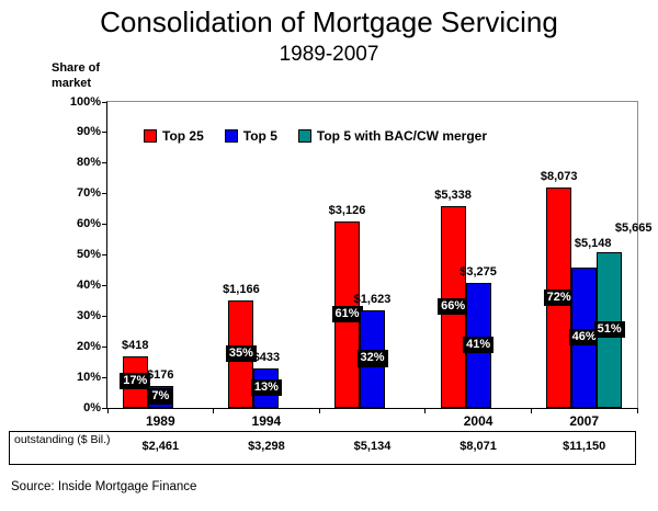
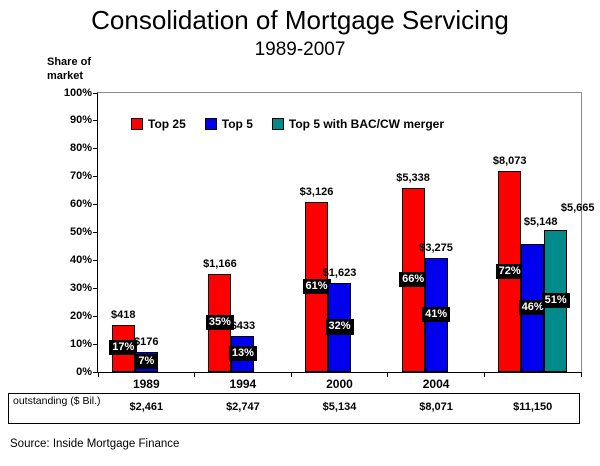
  Consolidation of Mortgage Servicing
  1989-2007
  Share of
  market
  Top 25
  Top 5
  Top 5 with BAC/CW merger
  100%
  90%
  80%
  70%
  60%
  50%
  40%
  30%
  20%
  10%
  0%
  1989
  1994
+ 2000
  2004
- 2007
  17%
  $418
  35%
  $1,166
  61%
  $3,126
  66%
  $5,338
  72%
  $8,073
  7%
  $176
  13%
  $433
  32%
  $1,623
  41%
  $3,275
  46%
  $5,148
  51%
  $5,665
  outstanding ($ Bil.)
  $2,461
- $3,298
+ $2,747
  $5,134
  $8,071
  $11,150
  Source: Inside Mortgage Finance
